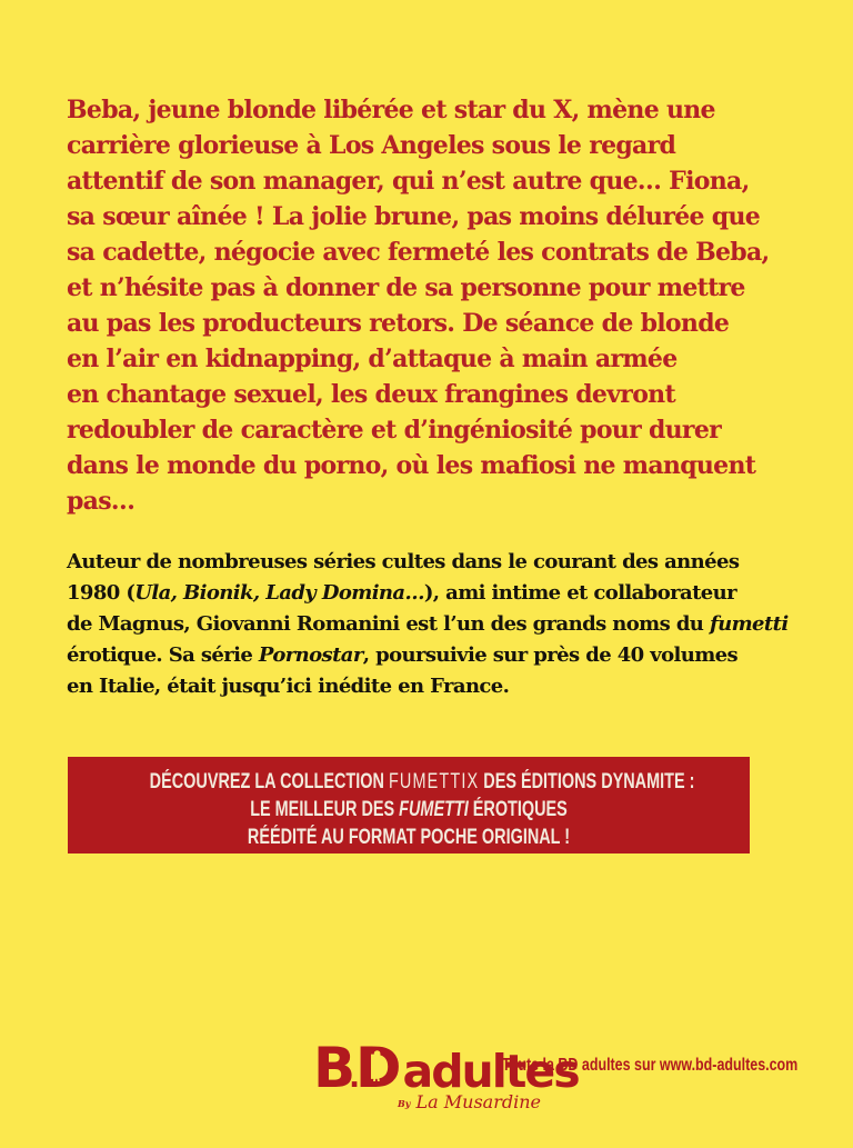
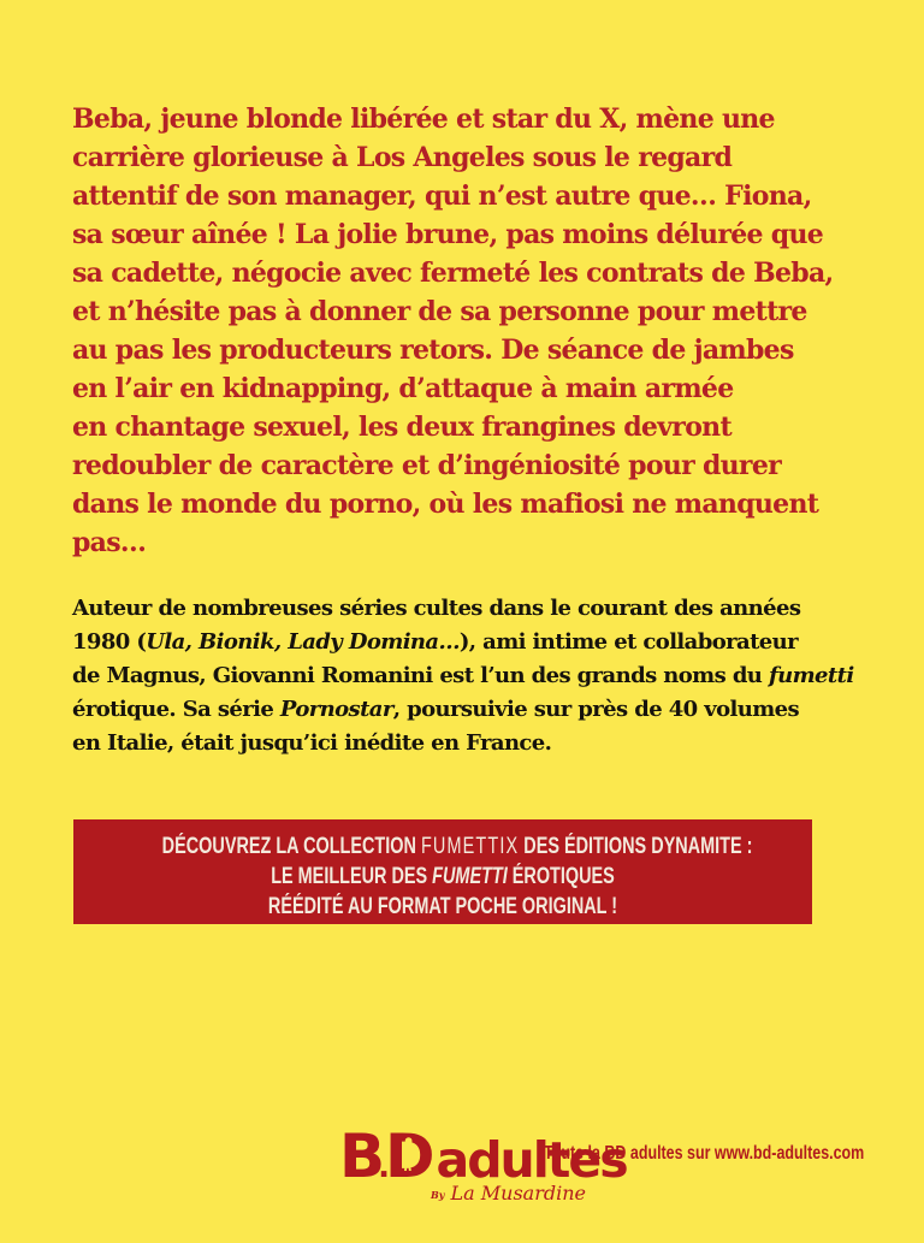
  Beba, jeune blonde libérée et star du X, mène une
  carrière glorieuse à Los Angeles sous le regard
  attentif de son manager, qui n’est autre que… Fiona,
  sa sœur aînée ! La jolie brune, pas moins délurée que
  sa cadette, négocie avec fermeté les contrats de Beba,
  et n’hésite pas à donner de sa personne pour mettre
- au pas les producteurs retors. De séance de blonde
+ au pas les producteurs retors. De séance de jambes
  en l’air en kidnapping, d’attaque à main armée
  en chantage sexuel, les deux frangines devront
  redoubler de caractère et d’ingéniosité pour durer
  dans le monde du porno, où les mafiosi ne manquent
  pas…
  Auteur de nombreuses séries cultes dans le courant des années
  1980 (Ula, Bionik, Lady Domina…), ami intime et collaborateur
  de Magnus, Giovanni Romanini est l’un des grands noms du fumetti
  érotique. Sa série Pornostar, poursuivie sur près de 40 volumes
  en Italie, était jusqu’ici inédite en France.
  DÉCOUVREZ LA COLLECTION FUMETTIX DES ÉDITIONS DYNAMITE :
  LE MEILLEUR DES FUMETTI ÉROTIQUES
  RÉÉDITÉ AU FORMAT POCHE ORIGINAL !
  B
  .
  D
  adultes
  By La Musardine
  Toute la BD adultes sur www.bd-adultes.com
